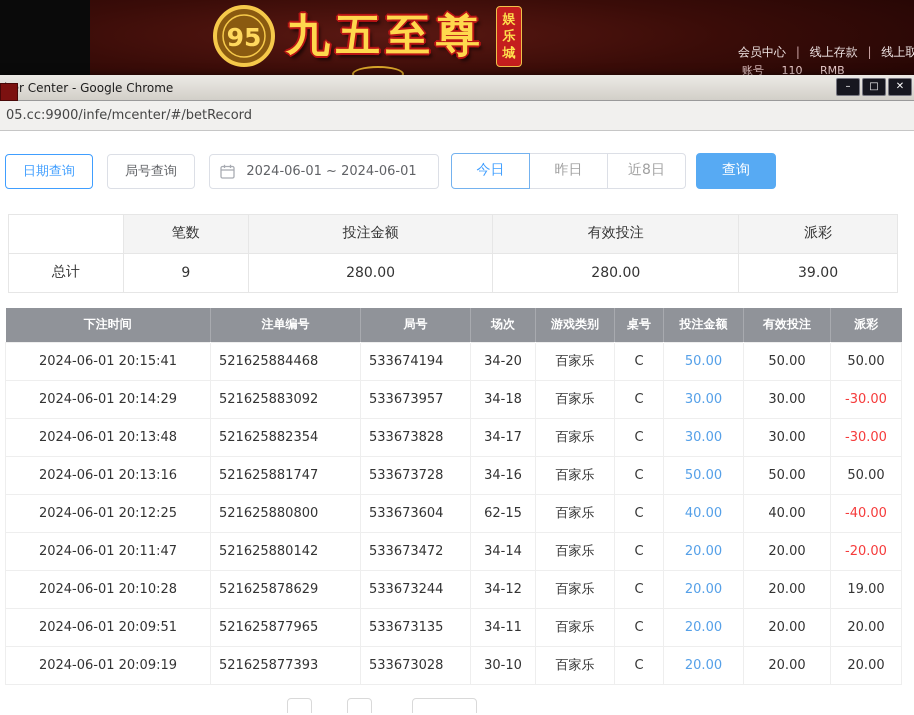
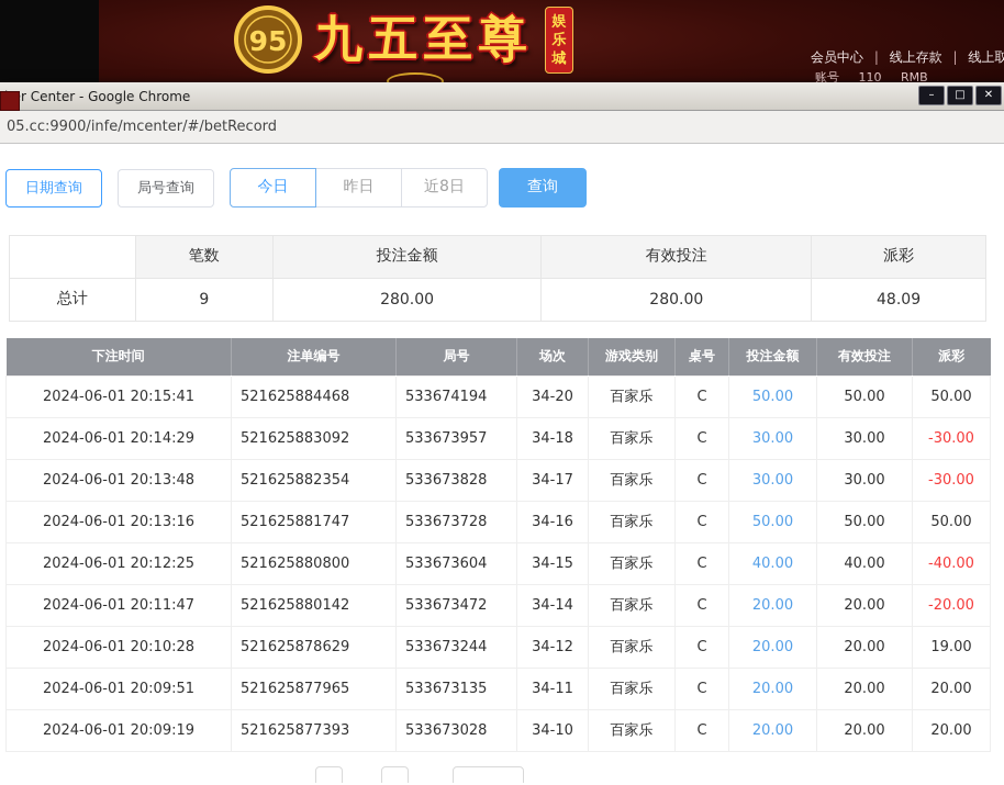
  95
  九五至尊
  娱乐城
  会员中心 | 线上存款 | 线上取
  账号 110 RMB
  r Center - Google Chrome
  –
  □
  ✕
  05.cc:9900/infe/mcenter/#/betRecord
  日期查询
  局号查询
- 2024-06-01 ~ 2024-06-01
  今日
  昨日
  近8日
  查询
  	笔数	投注金额	有效投注	派彩
- 总计	9	280.00	280.00	39.00
+ 总计	9	280.00	280.00	48.09
  下注时间	注单编号	局号	场次	游戏类别	桌号	投注金额	有效投注	派彩
  2024-06-01 20:15:41	521625884468	533674194	34-20	百家乐	C	50.00	50.00	50.00
  2024-06-01 20:14:29	521625883092	533673957	34-18	百家乐	C	30.00	30.00	-30.00
  2024-06-01 20:13:48	521625882354	533673828	34-17	百家乐	C	30.00	30.00	-30.00
  2024-06-01 20:13:16	521625881747	533673728	34-16	百家乐	C	50.00	50.00	50.00
- 2024-06-01 20:12:25	521625880800	533673604	62-15	百家乐	C	40.00	40.00	-40.00
+ 2024-06-01 20:12:25	521625880800	533673604	34-15	百家乐	C	40.00	40.00	-40.00
  2024-06-01 20:11:47	521625880142	533673472	34-14	百家乐	C	20.00	20.00	-20.00
  2024-06-01 20:10:28	521625878629	533673244	34-12	百家乐	C	20.00	20.00	19.00
  2024-06-01 20:09:51	521625877965	533673135	34-11	百家乐	C	20.00	20.00	20.00
- 2024-06-01 20:09:19	521625877393	533673028	30-10	百家乐	C	20.00	20.00	20.00
+ 2024-06-01 20:09:19	521625877393	533673028	34-10	百家乐	C	20.00	20.00	20.00
